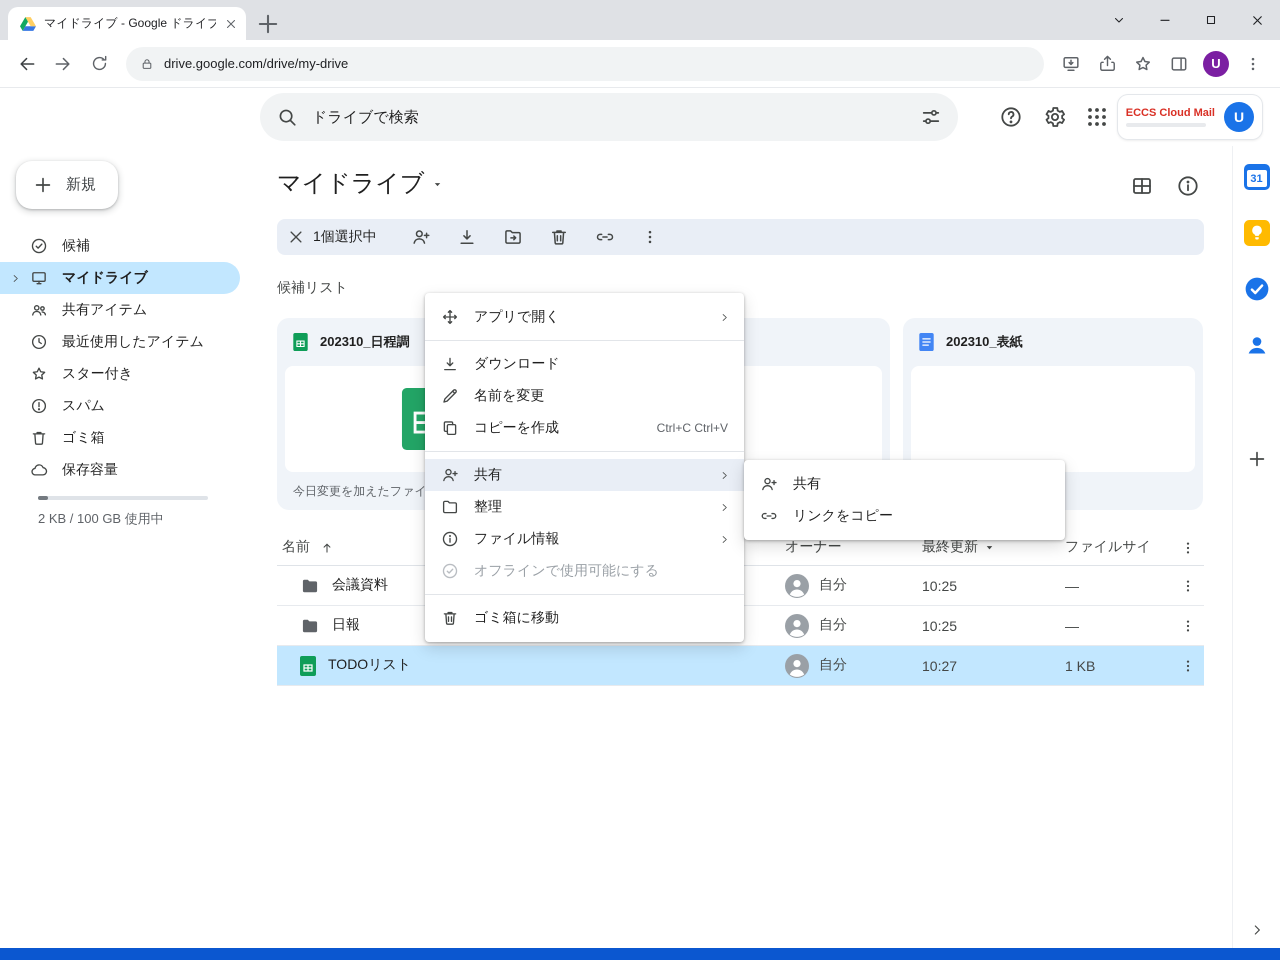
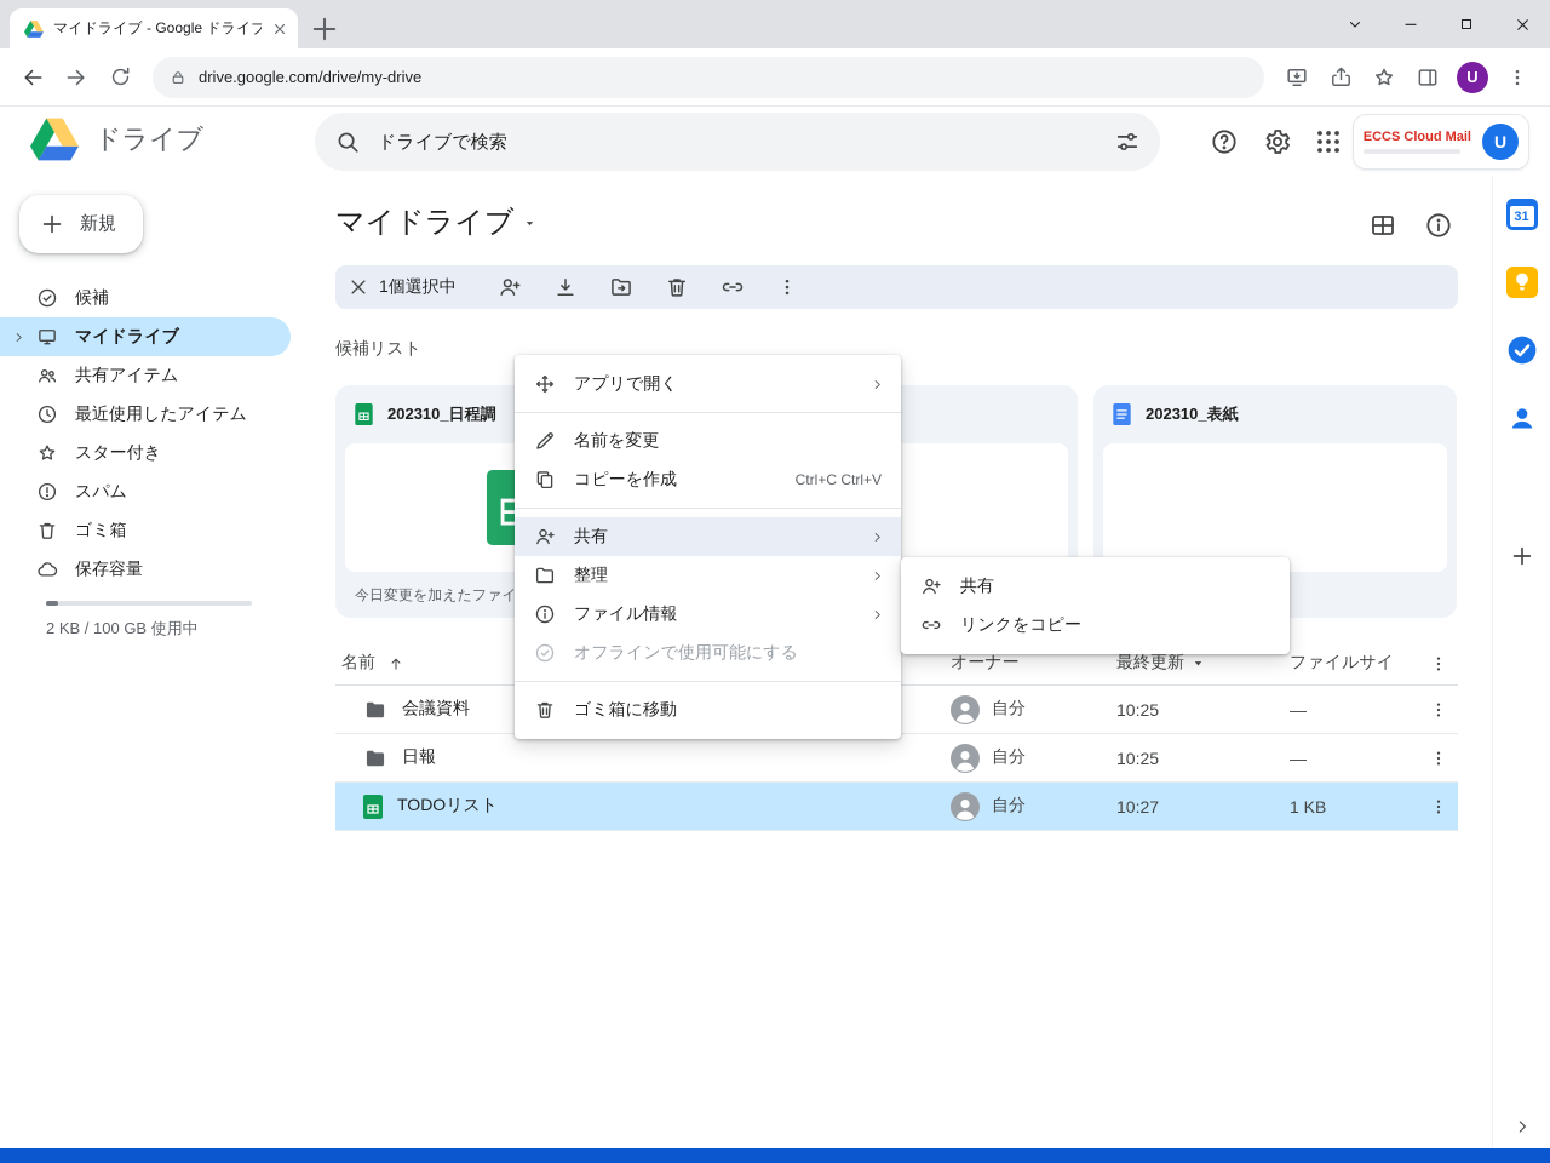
  マイドライブ - Google ドライブ
  drive.google.com/drive/my-drive
  U
+ ドライブ
  ドライブで検索
  ECCS Cloud Mail
  U
  新規
  候補
  マイドライブ
  共有アイテム
  最近使用したアイテム
  スター付き
  スパム
  ゴミ箱
  保存容量
  2 KB / 100 GB 使用中
  31
  マイドライブ
  1個選択中
  候補リスト
  202310_日程調
  今日変更を加えたファイ
  202310_表紙
  名前
  オーナー
  最終更新
  ファイルサイ
  会議資料
  自分
  10:25
  —
  日報
  自分
  10:25
  —
  TODOリスト
  自分
  10:27
  1 KB
  アプリで開く
- ダウンロード
  名前を変更
  コピーを作成
  Ctrl+C Ctrl+V
  共有
  整理
  ファイル情報
  オフラインで使用可能にする
  ゴミ箱に移動
  共有
  リンクをコピー
